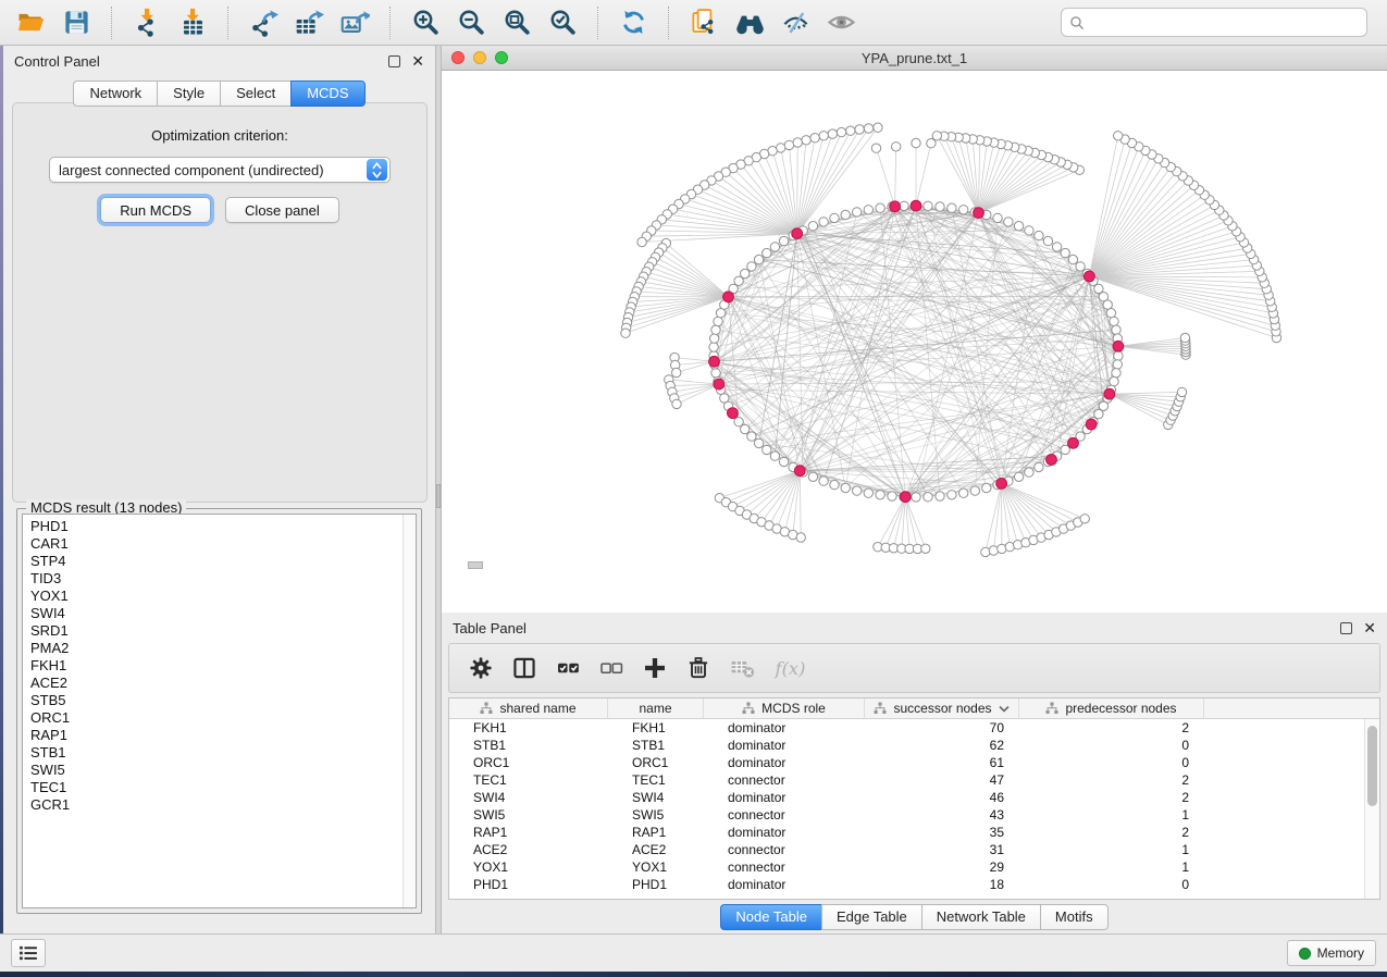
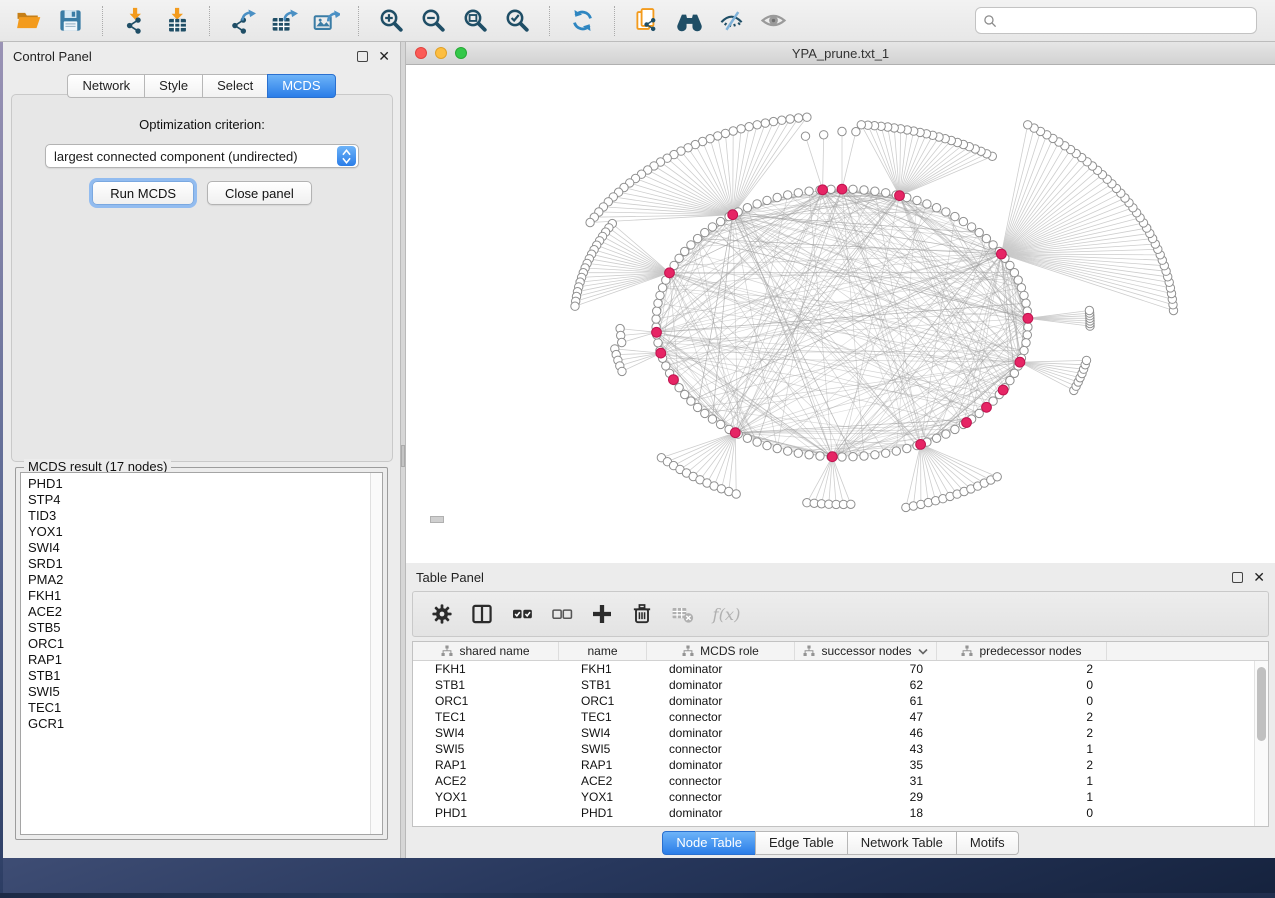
  Control Panel
  ✕
  Network
  Style
  Select
  MCDS
  Optimization criterion:
  largest connected component (undirected)
  Run MCDS
  Close panel
- MCDS result (13 nodes)
+ MCDS result (17 nodes)
  PHD1
- CAR1
  STP4
  TID3
  YOX1
  SWI4
  SRD1
  PMA2
  FKH1
  ACE2
  STB5
  ORC1
  RAP1
  STB1
  SWI5
  TEC1
  GCR1
  YPA_prune.txt_1
  Table Panel
  ✕
  f(x)
  shared name
  name
  MCDS role
  successor nodes
  predecessor nodes
  FKH1
  FKH1
  dominator
  70
  2
  STB1
  STB1
  dominator
  62
  0
  ORC1
  ORC1
  dominator
  61
  0
  TEC1
  TEC1
  connector
  47
  2
  SWI4
  SWI4
  dominator
  46
  2
  SWI5
  SWI5
  connector
  43
  1
  RAP1
  RAP1
  dominator
  35
  2
  ACE2
  ACE2
  connector
  31
  1
  YOX1
  YOX1
  connector
  29
  1
  PHD1
  PHD1
  dominator
  18
  0
  Node Table
  Edge Table
  Network Table
  Motifs
- Memory
